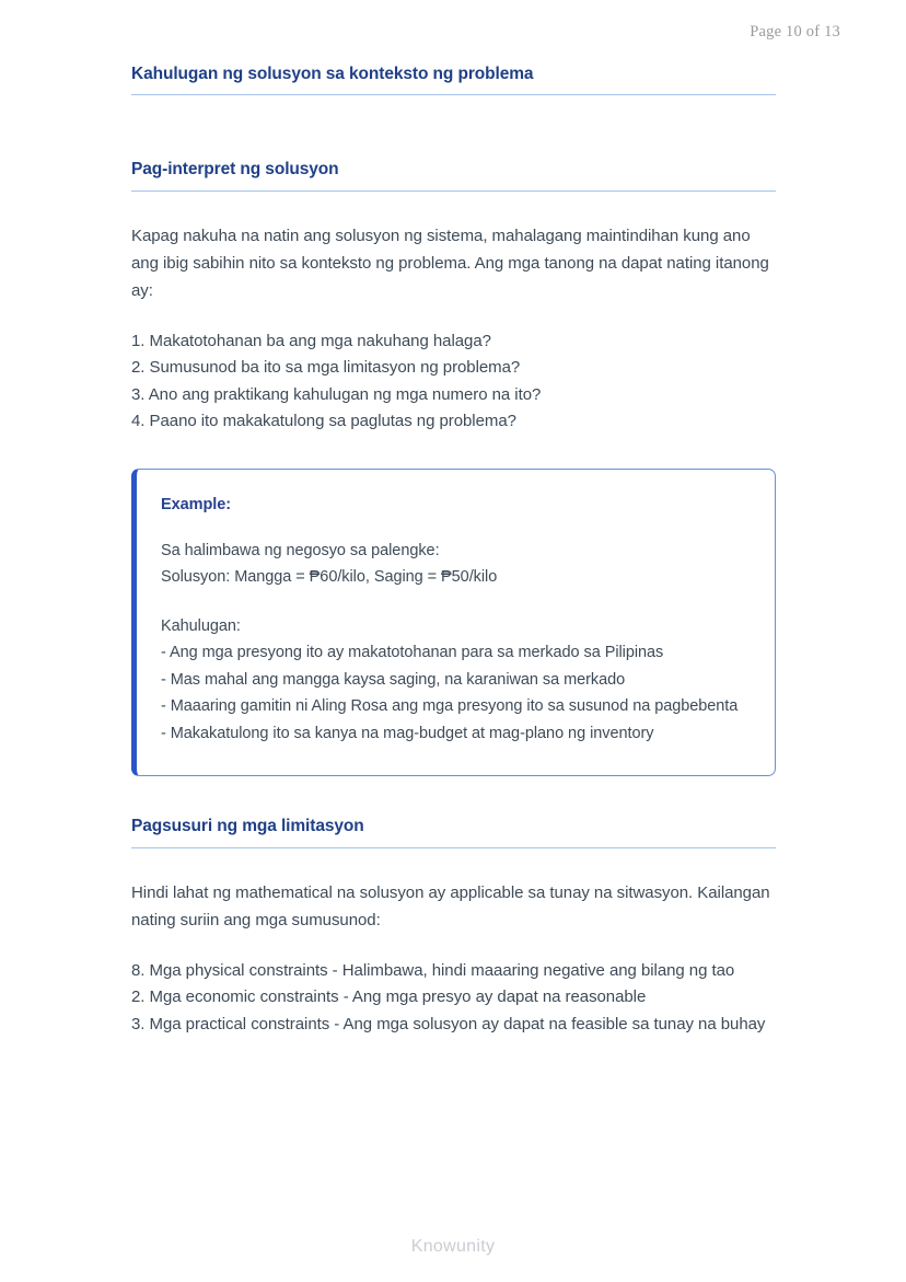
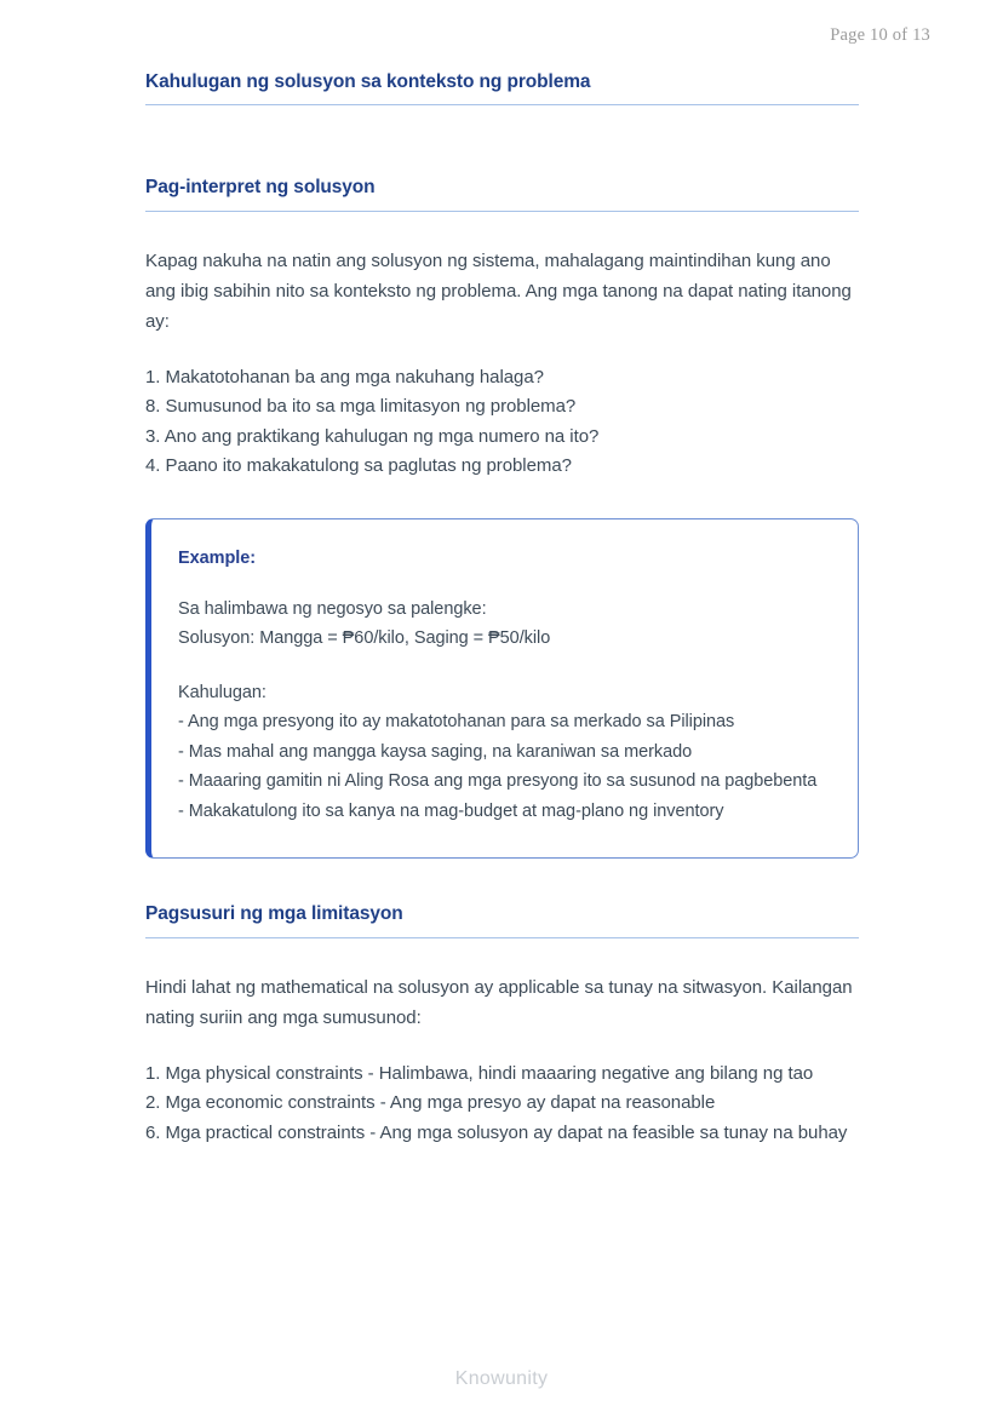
  Page 10 of 13
  Kahulugan ng solusyon sa konteksto ng problema
  Pag-interpret ng solusyon
  Kapag nakuha na natin ang solusyon ng sistema, mahalagang maintindihan kung ano ang ibig sabihin nito sa konteksto ng problema. Ang mga tanong na dapat nating itanong ay:
  1. Makatotohanan ba ang mga nakuhang halaga?
- 2. Sumusunod ba ito sa mga limitasyon ng problema?
+ 8. Sumusunod ba ito sa mga limitasyon ng problema?
  3. Ano ang praktikang kahulugan ng mga numero na ito?
  4. Paano ito makakatulong sa paglutas ng problema?
  Example:
  Sa halimbawa ng negosyo sa palengke:
  Solusyon: Mangga = ₱60/kilo, Saging = ₱50/kilo
  Kahulugan:
  - Ang mga presyong ito ay makatotohanan para sa merkado sa Pilipinas
  - Mas mahal ang mangga kaysa saging, na karaniwan sa merkado
  - Maaaring gamitin ni Aling Rosa ang mga presyong ito sa susunod na pagbebenta
  - Makakatulong ito sa kanya na mag-budget at mag-plano ng inventory
  Pagsusuri ng mga limitasyon
  Hindi lahat ng mathematical na solusyon ay applicable sa tunay na sitwasyon. Kailangan nating suriin ang mga sumusunod:
- 8. Mga physical constraints - Halimbawa, hindi maaaring negative ang bilang ng tao
+ 1. Mga physical constraints - Halimbawa, hindi maaaring negative ang bilang ng tao
  2. Mga economic constraints - Ang mga presyo ay dapat na reasonable
- 3. Mga practical constraints - Ang mga solusyon ay dapat na feasible sa tunay na buhay
+ 6. Mga practical constraints - Ang mga solusyon ay dapat na feasible sa tunay na buhay
  Knowunity
